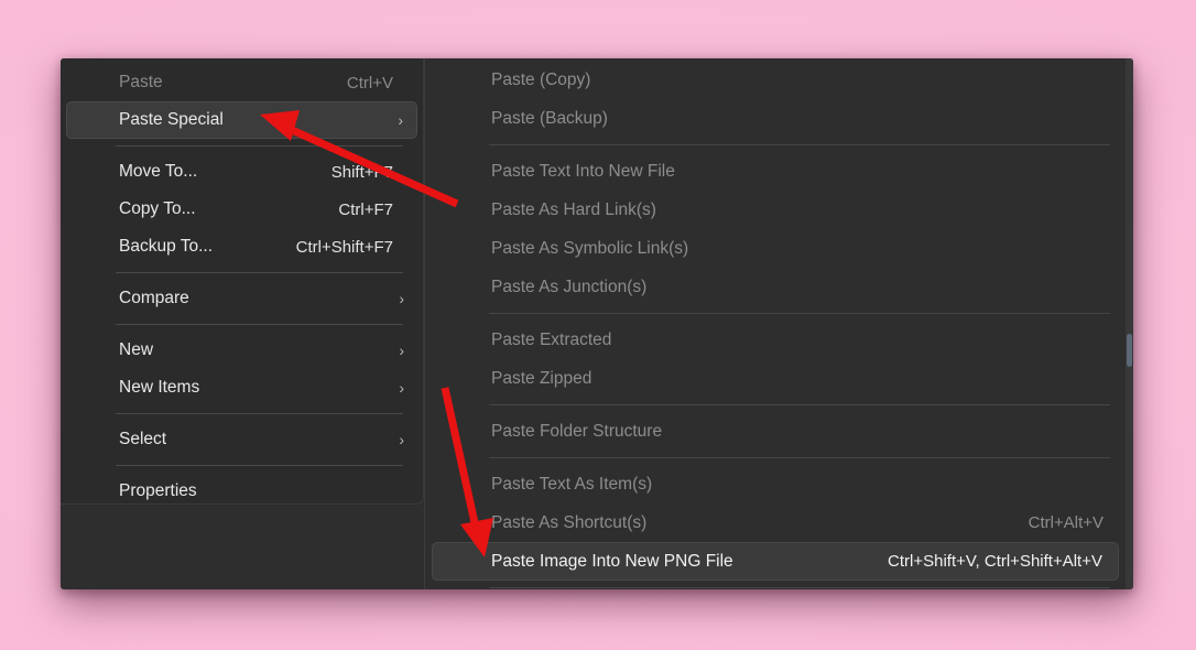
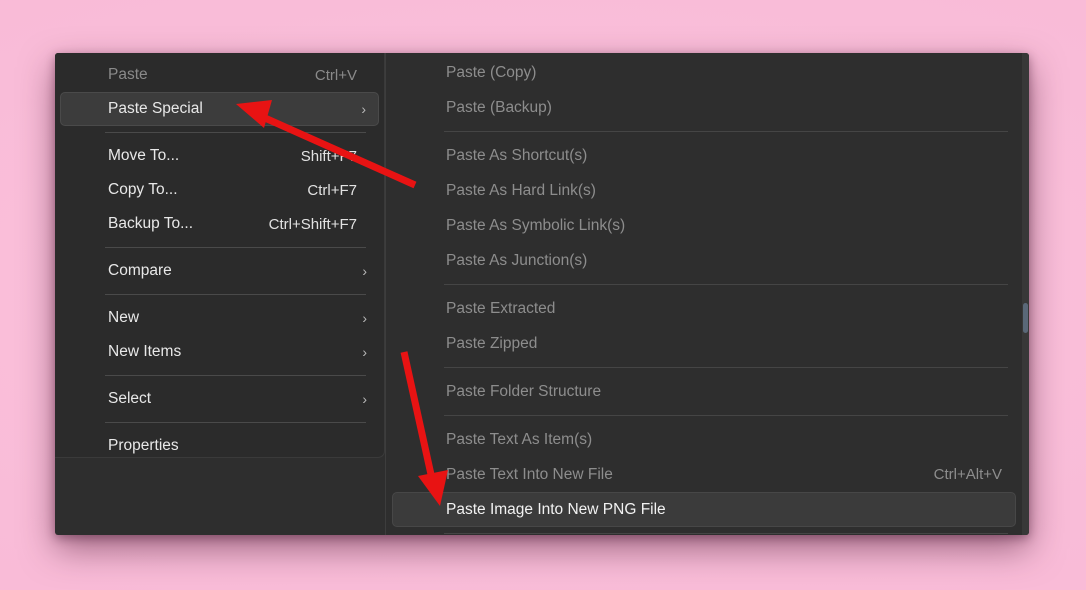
  Paste
  Ctrl+V
  Paste Special
  ›
  Move To...
  Shift+
  Copy To...
  Ctrl+F7
  Backup To...
  Ctrl+Shift+F7
  Compare
  ›
  New
  ›
  New Items
  ›
  Select
  ›
  Properties
  Paste (Copy)
  Paste (Backup)
- Paste Text Into New File
+ Paste As Shortcut(s)
  Paste As Hard Link(s)
  Paste As Symbolic Link(s)
  Paste As Junction(s)
  Paste Extracted
  Paste Zipped
  Paste Folder Structure
  Paste Text As Item(s)
- Paste As Shortcut(s)
+ Paste Text Into New File
  Ctrl+Alt+V
  Paste Image Into New PNG File
- Ctrl+Shift+V, Ctrl+Shift+Alt+V
